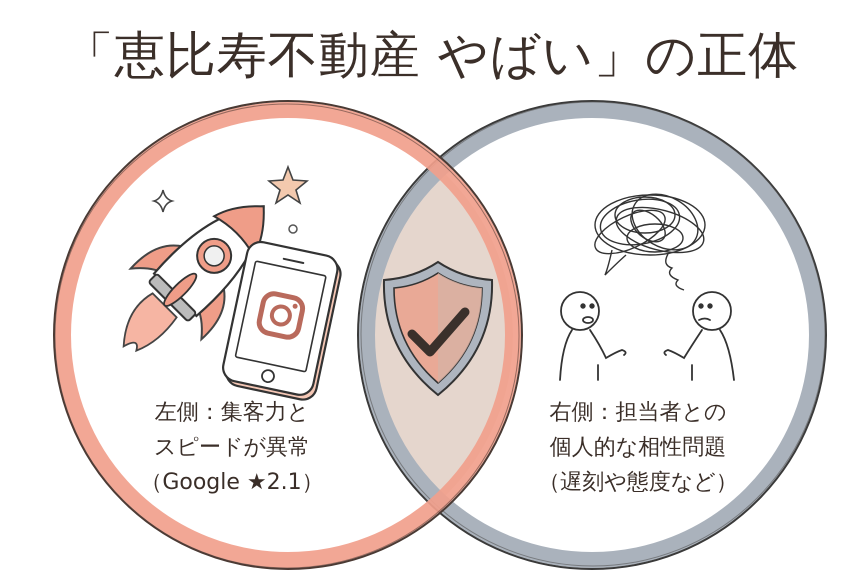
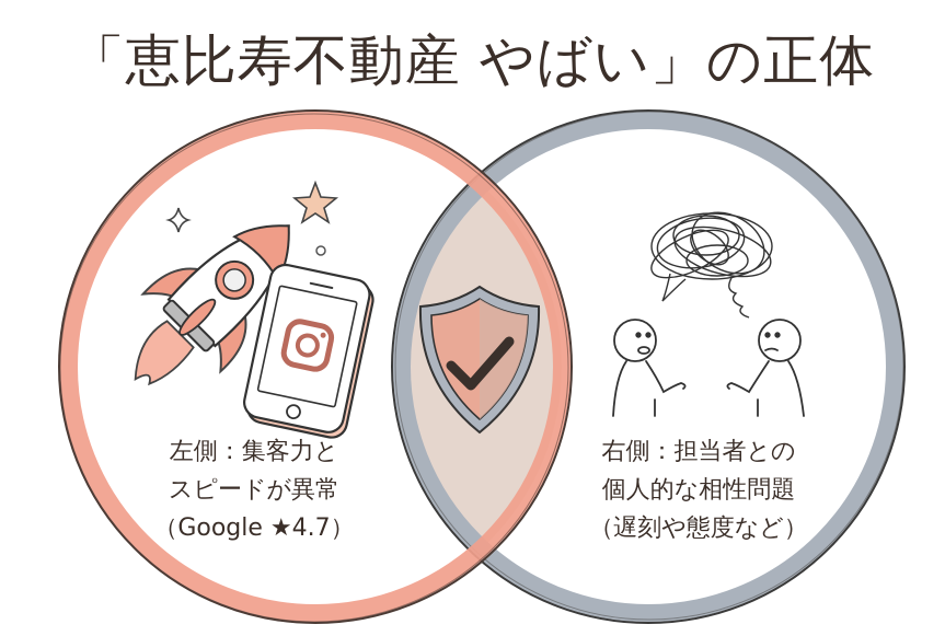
  「恵比寿不動産 やばい」の正体
  左側：集客力と
  スピードが異常
- （Google ★2.1）
+ （Google ★4.7）
  右側：担当者との
  個人的な相性問題
  （遅刻や態度など）
